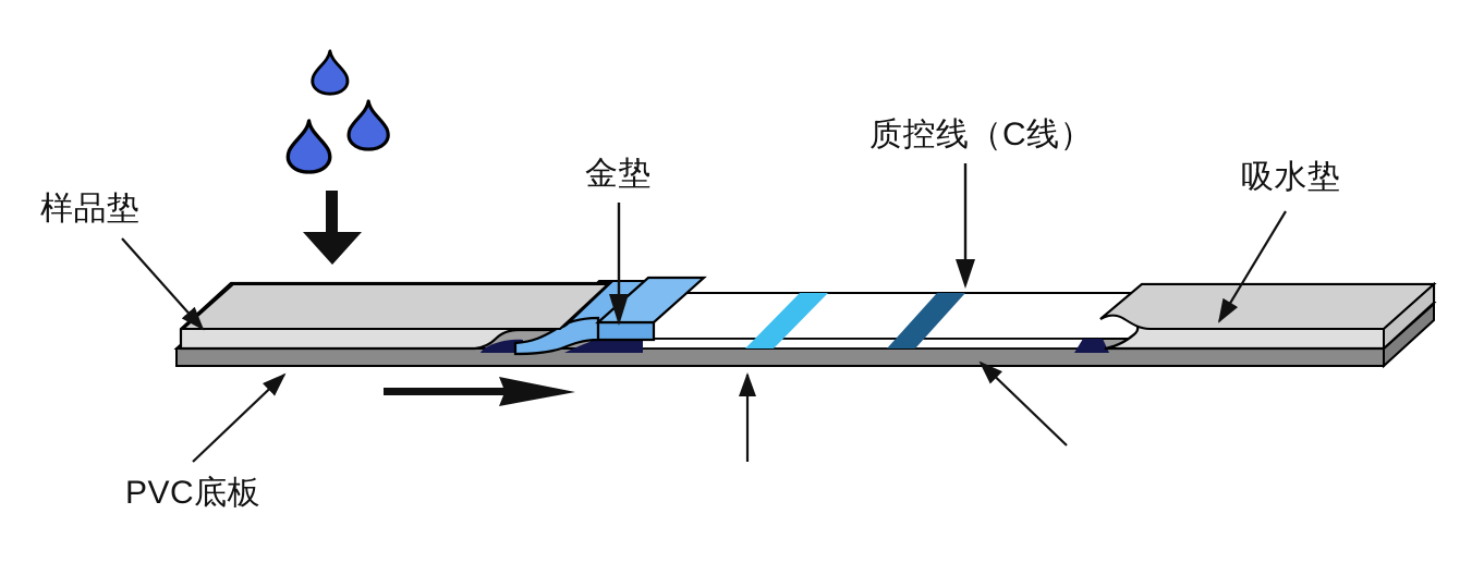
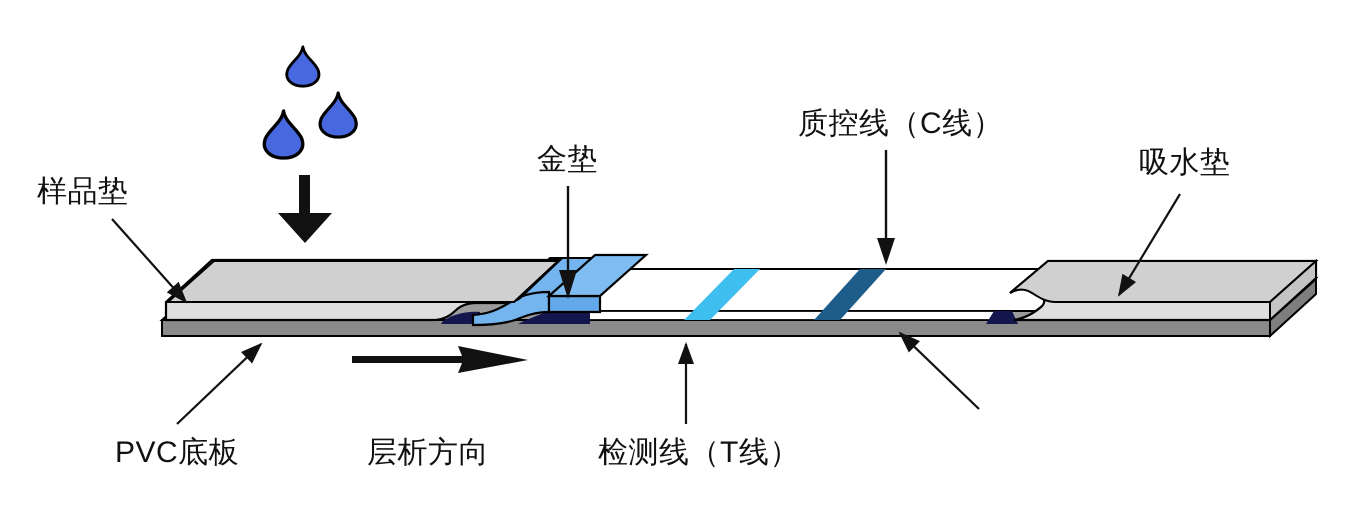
  样品垫
  金垫
  质控线（C线）
  吸水垫
  PVC底板
+ 层析方向
+ 检测线（T线）
